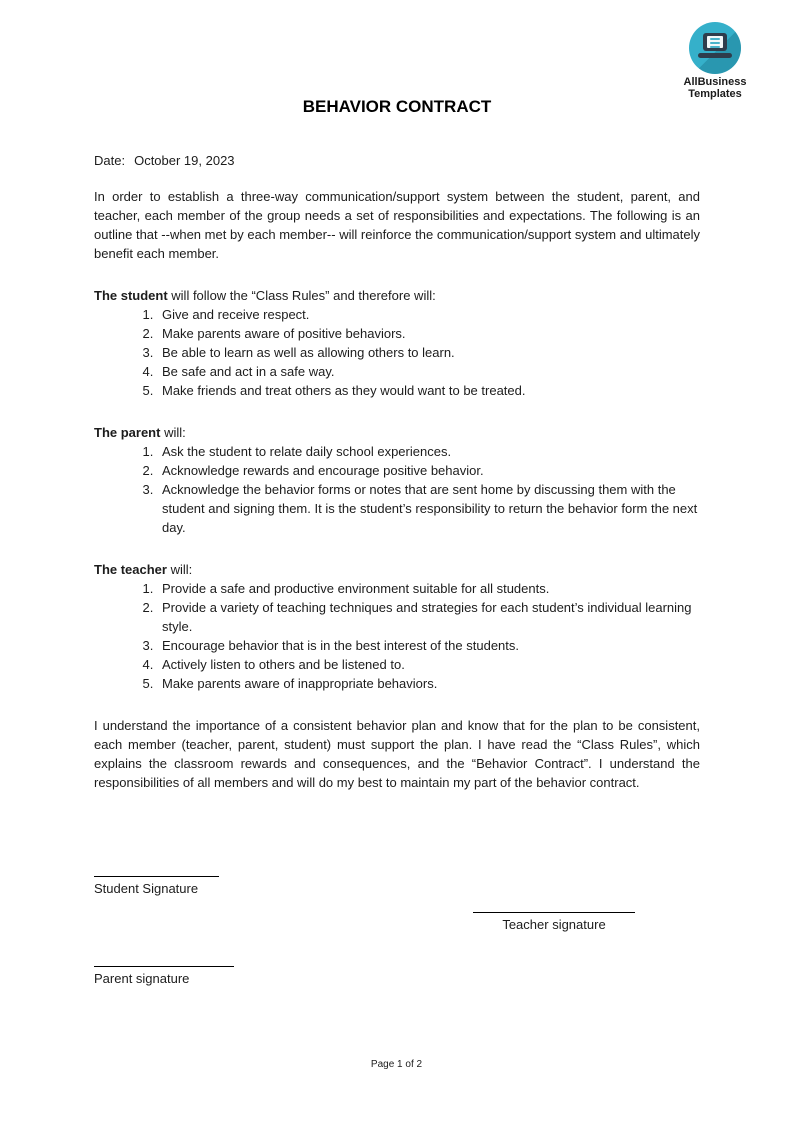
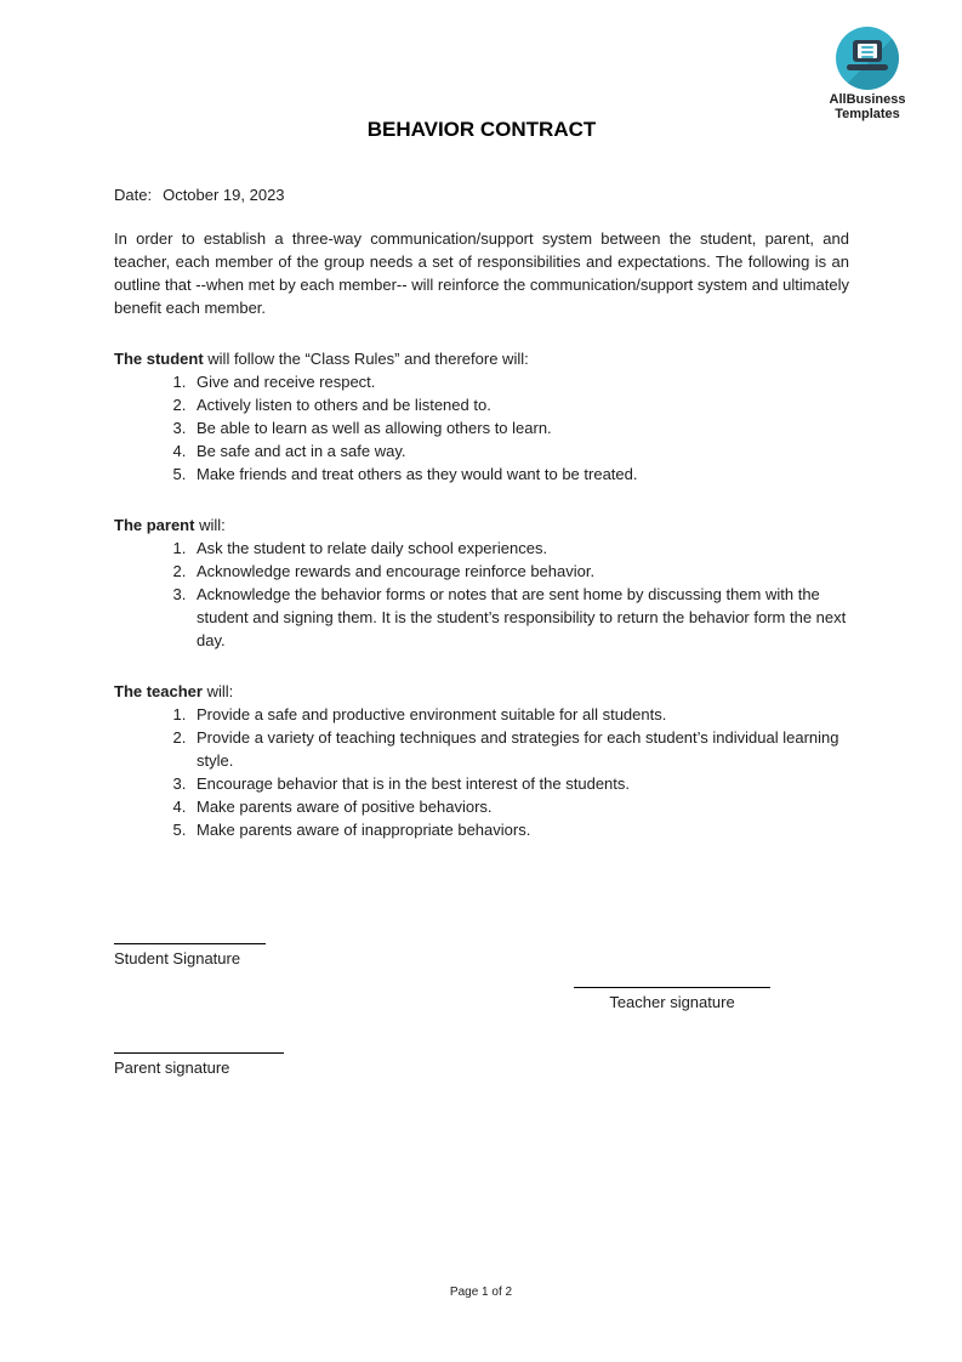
  AllBusiness
  Templates
  BEHAVIOR CONTRACT
  Date: October 19, 2023
  In order to establish a three-way communication/support system between the student, parent, and teacher, each member of the group needs a set of responsibilities and expectations. The following is an outline that --when met by each member-- will reinforce the communication/support system and ultimately benefit each member.
  The student will follow the “Class Rules” and therefore will:
  Give and receive respect.
- Make parents aware of positive behaviors.
+ Actively listen to others and be listened to.
  Be able to learn as well as allowing others to learn.
  Be safe and act in a safe way.
  Make friends and treat others as they would want to be treated.
  The parent will:
  Ask the student to relate daily school experiences.
- Acknowledge rewards and encourage positive behavior.
+ Acknowledge rewards and encourage reinforce behavior.
  Acknowledge the behavior forms or notes that are sent home by discussing them with the student and signing them. It is the student’s responsibility to return the behavior form the next day.
  The teacher will:
  Provide a safe and productive environment suitable for all students.
  Provide a variety of teaching techniques and strategies for each student’s individual learning style.
  Encourage behavior that is in the best interest of the students.
- Actively listen to others and be listened to.
+ Make parents aware of positive behaviors.
  Make parents aware of inappropriate behaviors.
- I understand the importance of a consistent behavior plan and know that for the plan to be consistent, each member (teacher, parent, student) must support the plan. I have read the “Class Rules”, which explains the classroom rewards and consequences, and the “Behavior Contract”. I understand the responsibilities of all members and will do my best to maintain my part of the behavior contract.
  Student Signature
  Teacher signature
  Parent signature
  Page 1 of 2
